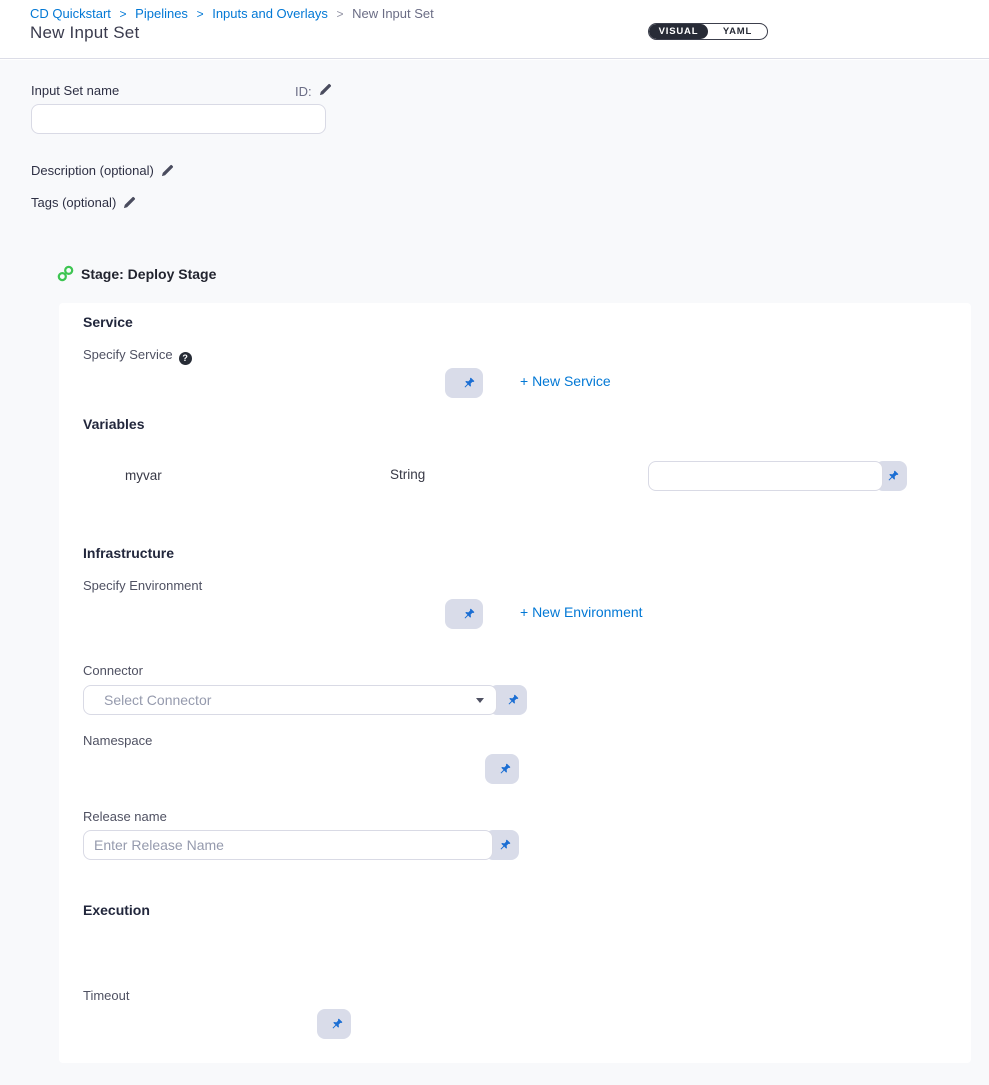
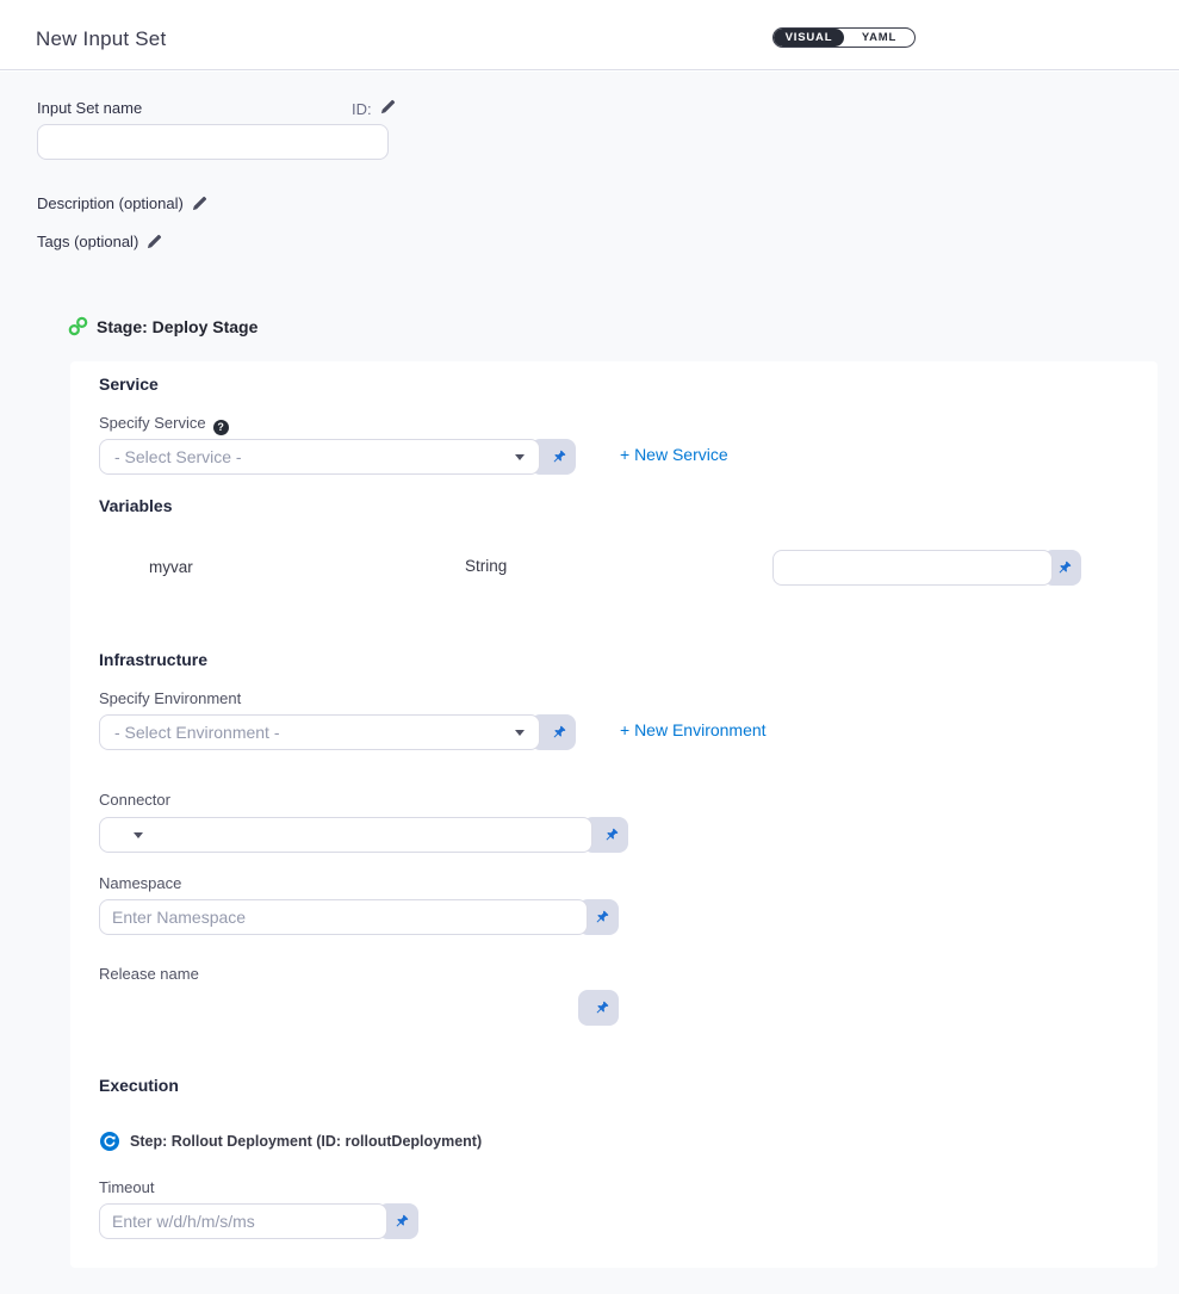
- CD Quickstart > Pipelines > Inputs and Overlays > New Input Set
  New Input Set
  VISUAL
  YAML
  Input Set name
  ID:
  Description (optional)
  Tags (optional)
  Stage: Deploy Stage
  Service
  Specify Service ?
+ - Select Service -
  + New Service
  Variables
  myvar
  String
  Infrastructure
  Specify Environment
+ - Select Environment -
  + New Environment
  Connector
- Select Connector
  Namespace
+ Enter Namespace
  Release name
- Enter Release Name
  Execution
+ Step: Rollout Deployment (ID: rolloutDeployment)
  Timeout
+ Enter w/d/h/m/s/ms
